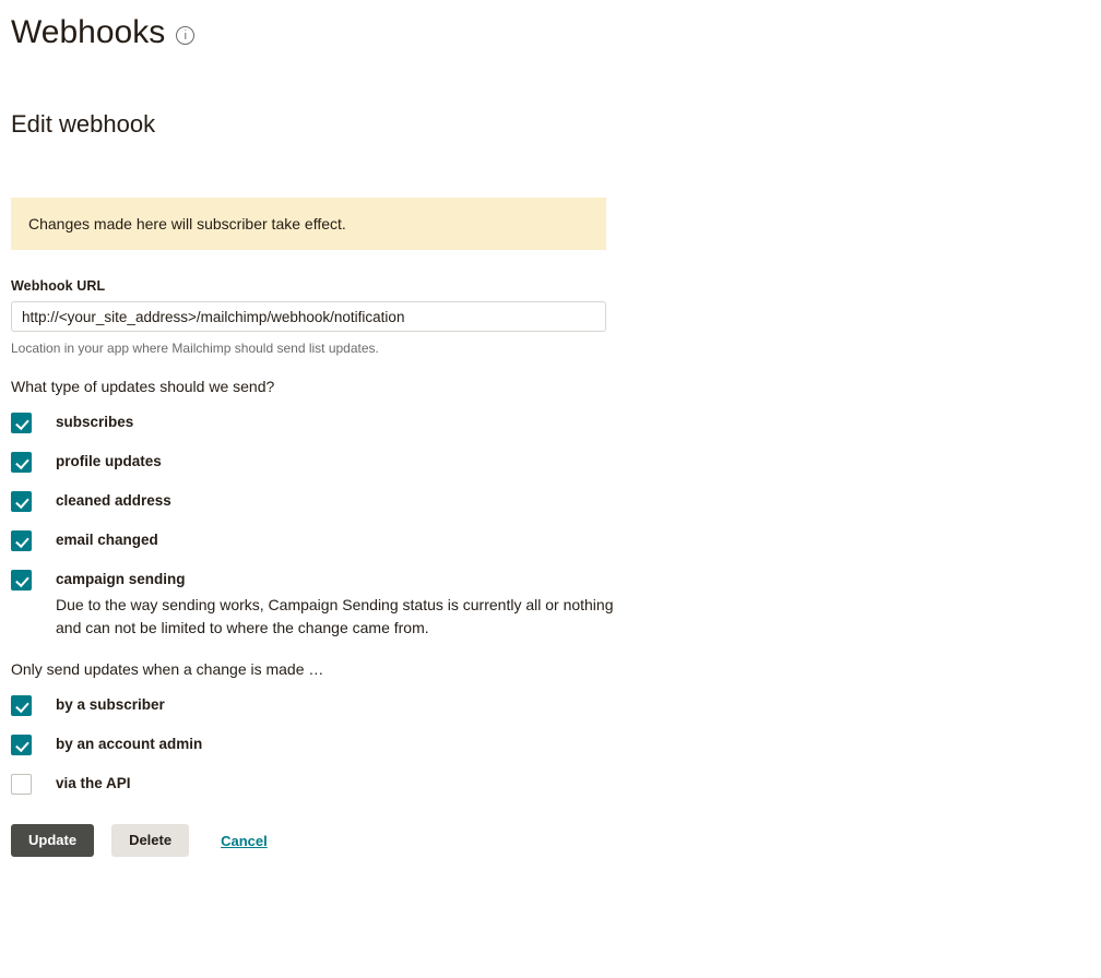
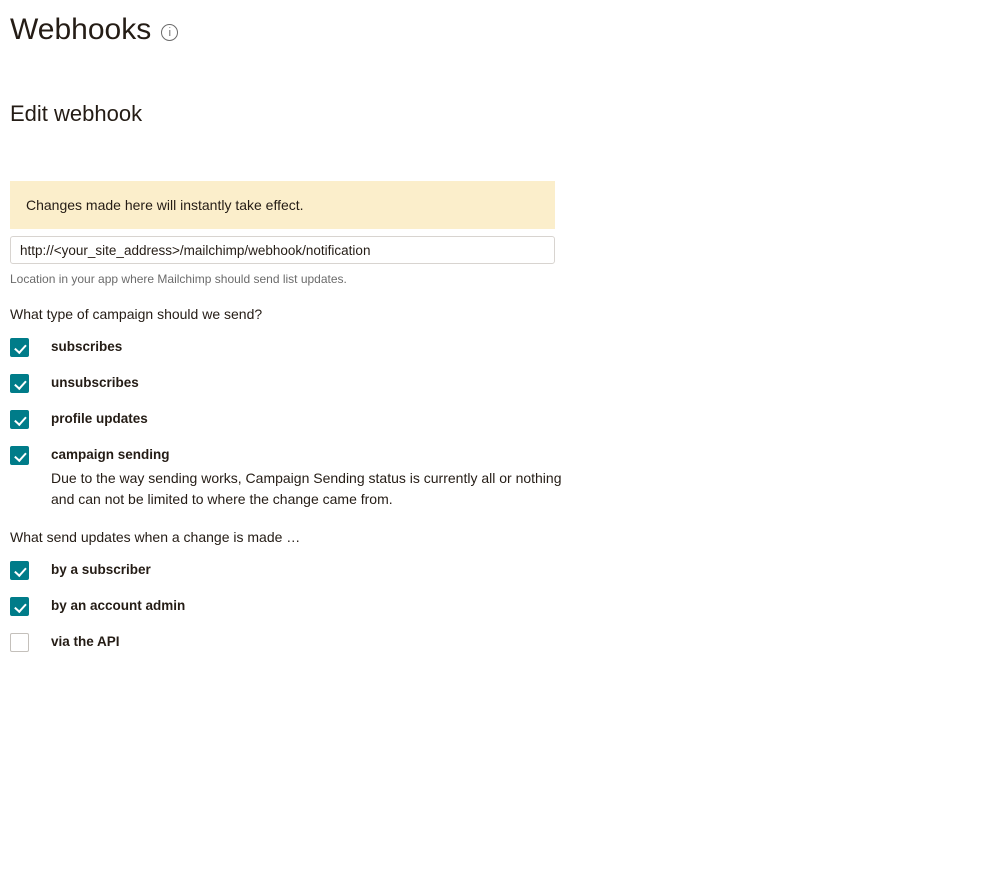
  Webhooks
  Edit webhook
- Changes made here will subscriber take effect.
+ Changes made here will instantly take effect.
- Webhook URL
  http://<your_site_address>/mailchimp/webhook/notification
  Location in your app where Mailchimp should send list updates.
- What type of updates should we send?
+ What type of campaign should we send?
  subscribes
+ unsubscribes
  profile updates
- cleaned address
- email changed
  campaign sending
  Due to the way sending works, Campaign Sending status is currently all or nothing and can not be limited to where the change came from.
- Only send updates when a change is made …
+ What send updates when a change is made …
  by a subscriber
  by an account admin
  via the API
- Update
- Delete
- Cancel
